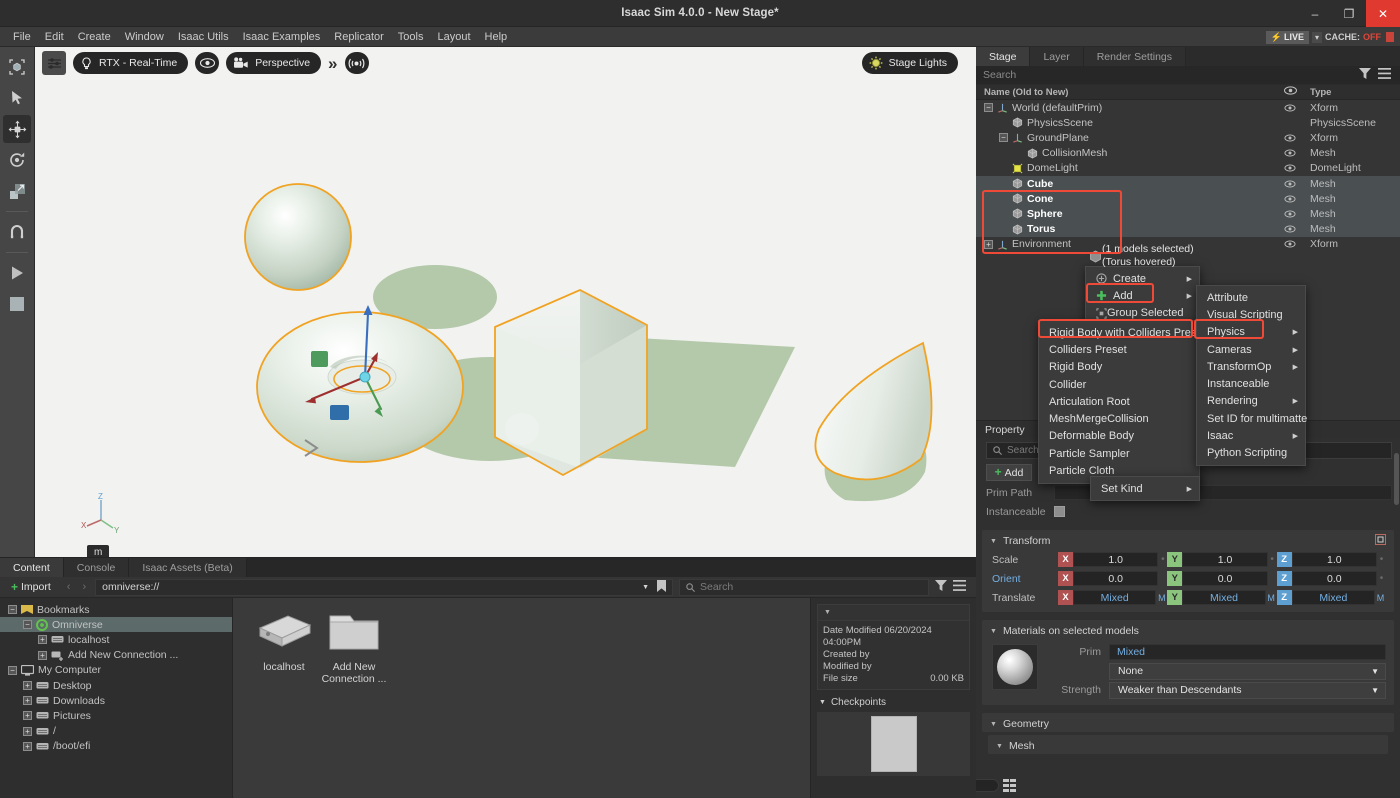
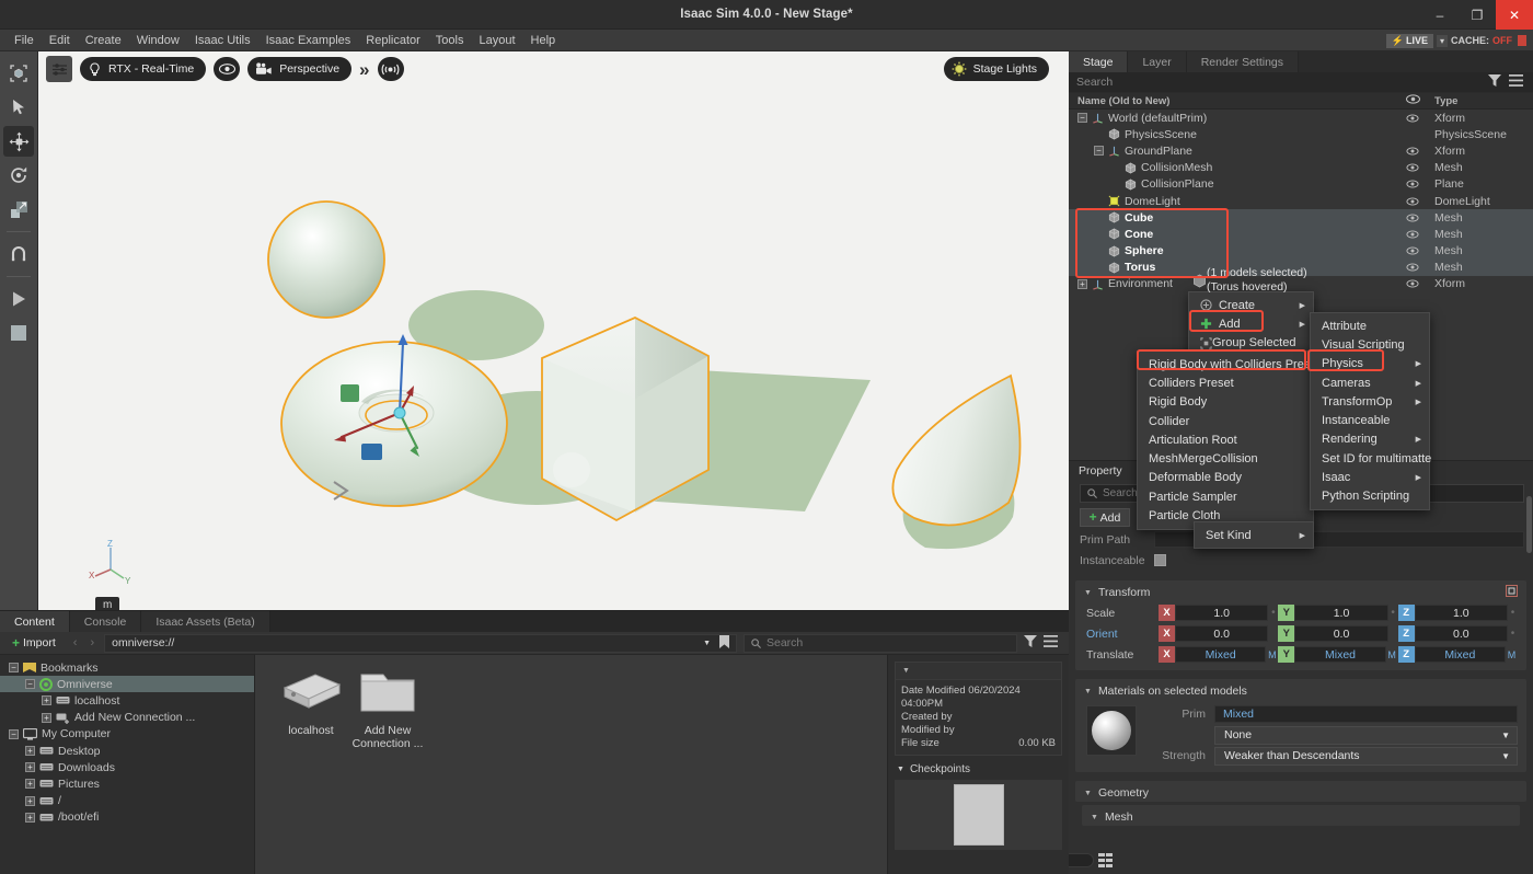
  Isaac Sim 4.0.0 - New Stage*
  –
  ❐
  ✕
  File
  Edit
  Create
  Window
  Isaac Utils
  Isaac Examples
  Replicator
  Tools
  Layout
  Help
  ⚡
  LIVE
  ▾
  CACHE:
  OFF
  RTX - Real-Time
  Perspective
  »
  Stage Lights
  Z
  X
  Y
  m
  Stage
  Layer
  Render Settings
  Search
  Name (Old to New)
  Type
  −
  World (defaultPrim)
  Xform
  PhysicsScene
  PhysicsScene
  −
  GroundPlane
  Xform
  CollisionMesh
  Mesh
+ CollisionPlane
+ Plane
  DomeLight
  DomeLight
  Cube
  Mesh
  Cone
  Mesh
  Sphere
  Mesh
  Torus
  Mesh
  +
  Environment
  Xform
  Property
  Search
  +
  Add
  Prim Path
  Instanceable
  Transform
  Scale
  X
  1.0
  •
  Y
  1.0
  •
  Z
  1.0
  •
  Orient
  X
  0.0
  Y
  0.0
  Z
  0.0
  •
  Translate
  X
  Mixed
  M
  Y
  Mixed
  M
  Z
  Mixed
  M
  Materials on selected models
  Prim
  Mixed
  None
  ▼
  Strength
  Weaker than Descendants
  ▼
  Geometry
  Mesh
  Content
  Console
  Isaac Assets (Beta)
  +
  Import
  ‹
  ›
  omniverse://
  Search
  −
  Bookmarks
  −
  Omniverse
  +
  localhost
  +
  Add New Connection ...
  −
  My Computer
  +
  Desktop
  +
  Downloads
  +
  Pictures
  +
  /
  +
  /boot/efi
  localhost
  Add New
  Connection ...
  Date Modified 06/20/2024 04:00PM
  Created by
  Modified by
  File size
  0.00 KB
  Checkpoints
  Create
  Add
  Group Selected
  Rigid Body with Colliders Pres
  Colliders Preset
  Rigid Body
  Collider
  Articulation Root
  MeshMergeCollision
  Deformable Body
  Particle Sampler
  Particle Cloth
  Attribute
  Visual Scripting
  Physics
  Cameras
  TransformOp
  Instanceable
  Rendering
  Set ID for multimatte
  Isaac
  Python Scripting
  Set Kind
  (1 models selected)
  (Torus hovered)
